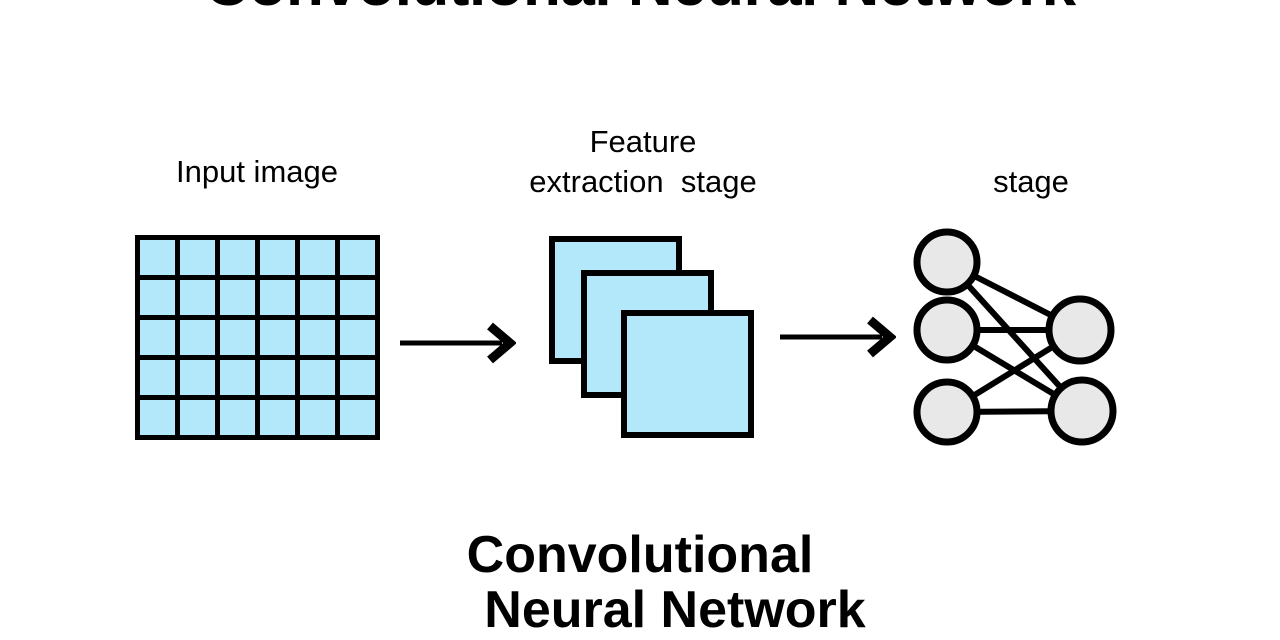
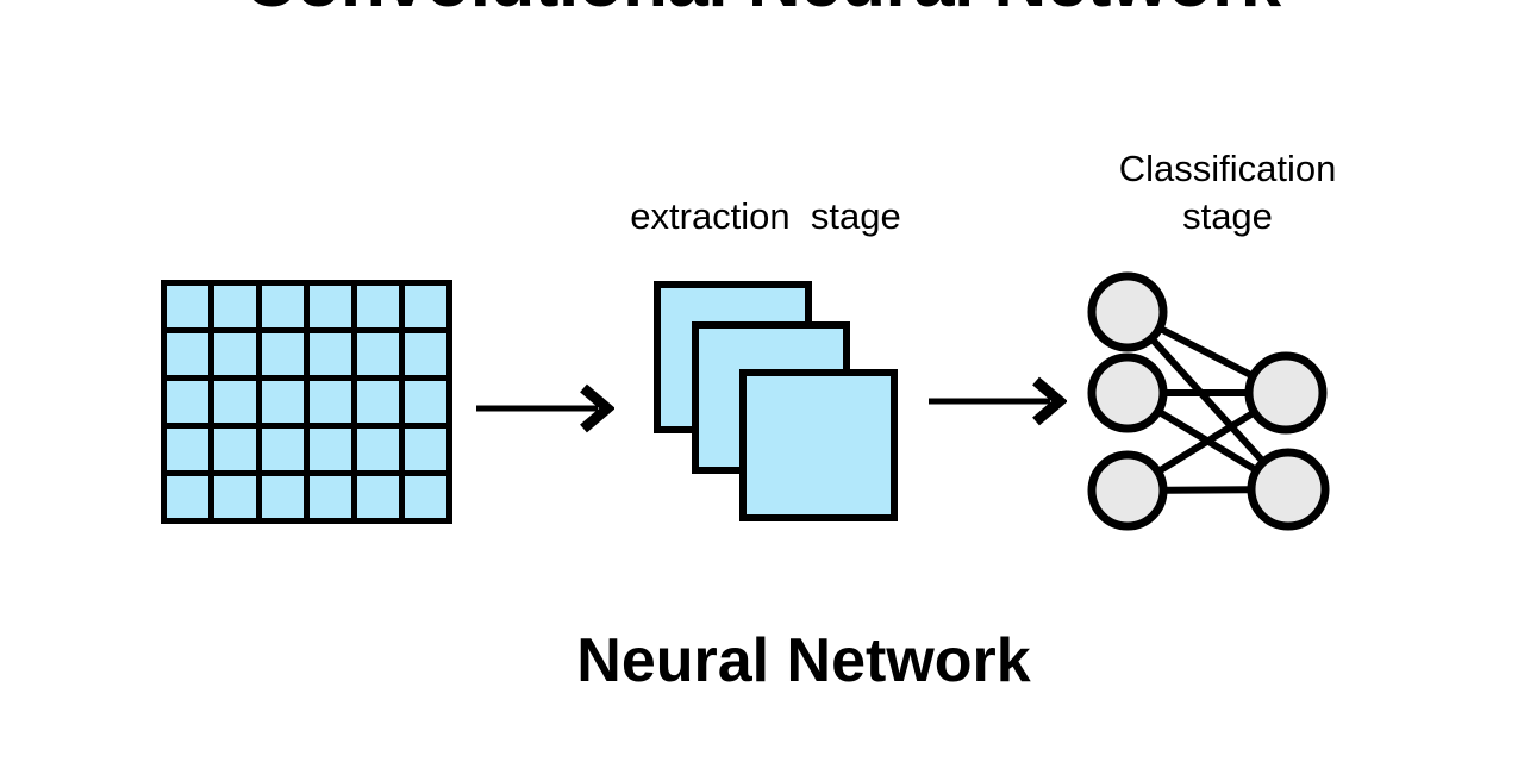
- Input image
- Feature
  extraction stage
+ Classification
  stage
- Convolutional
  Neural Network
